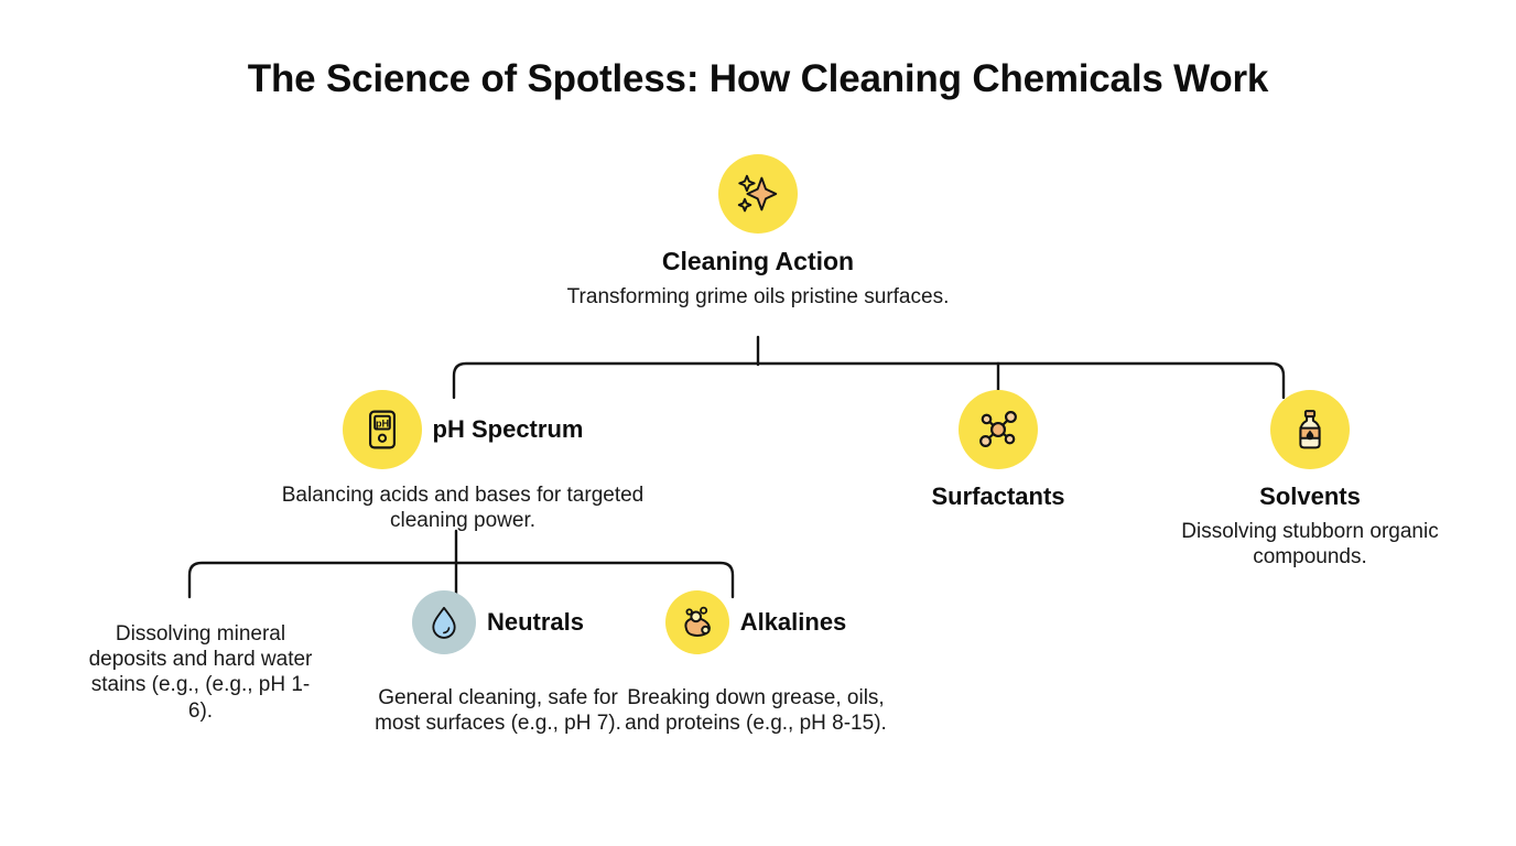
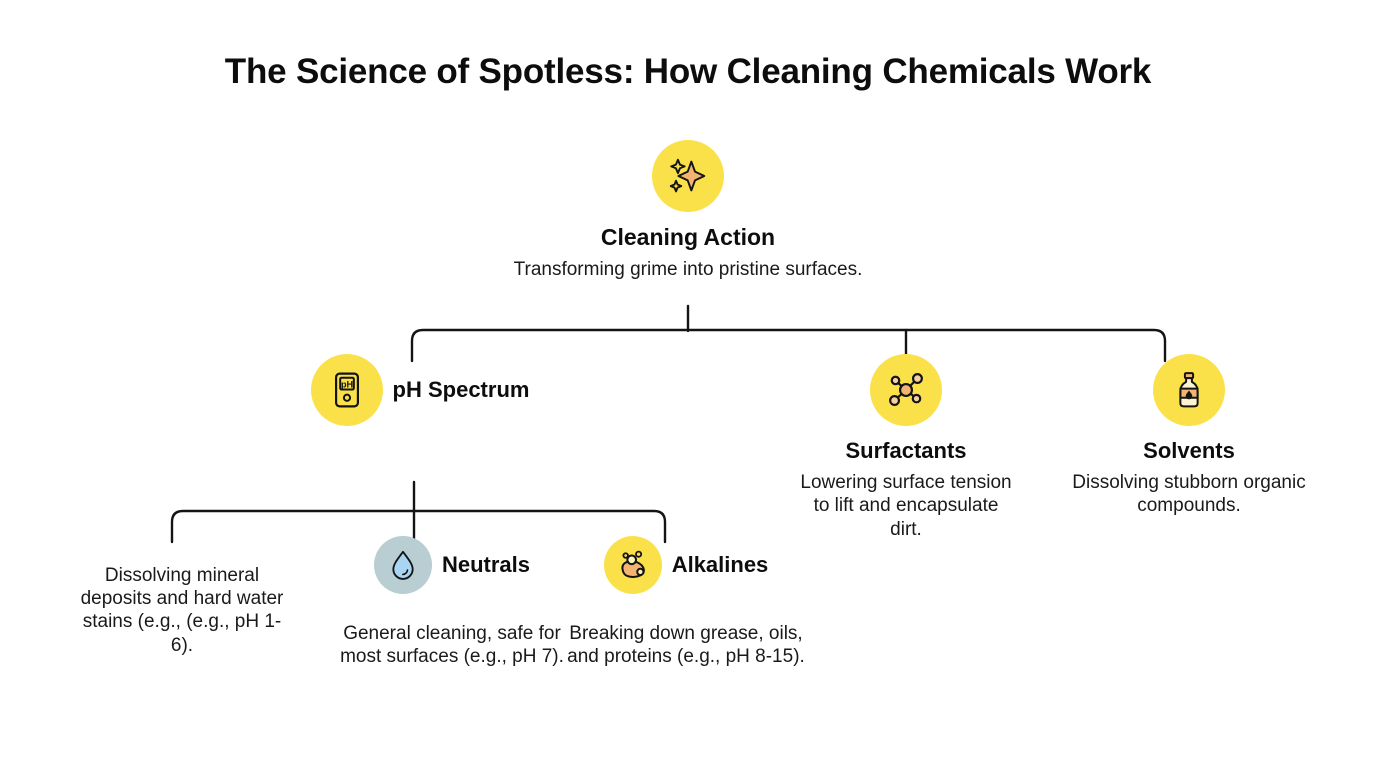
  The Science of Spotless: How Cleaning Chemicals Work
  Cleaning Action
- Transforming grime oils pristine surfaces.
+ Transforming grime into pristine surfaces.
  pH
  pH Spectrum
- Balancing acids and bases for targeted cleaning power.
  Surfactants
+ Lowering surface tension to lift and encapsulate dirt.
  Solvents
  Dissolving stubborn organic compounds.
  Dissolving mineral deposits and hard water stains (e.g., (e.g., pH 1-6).
  Neutrals
  General cleaning, safe for most surfaces (e.g., pH 7).
  Alkalines
  Breaking down grease, oils, and proteins (e.g., pH 8-15).
